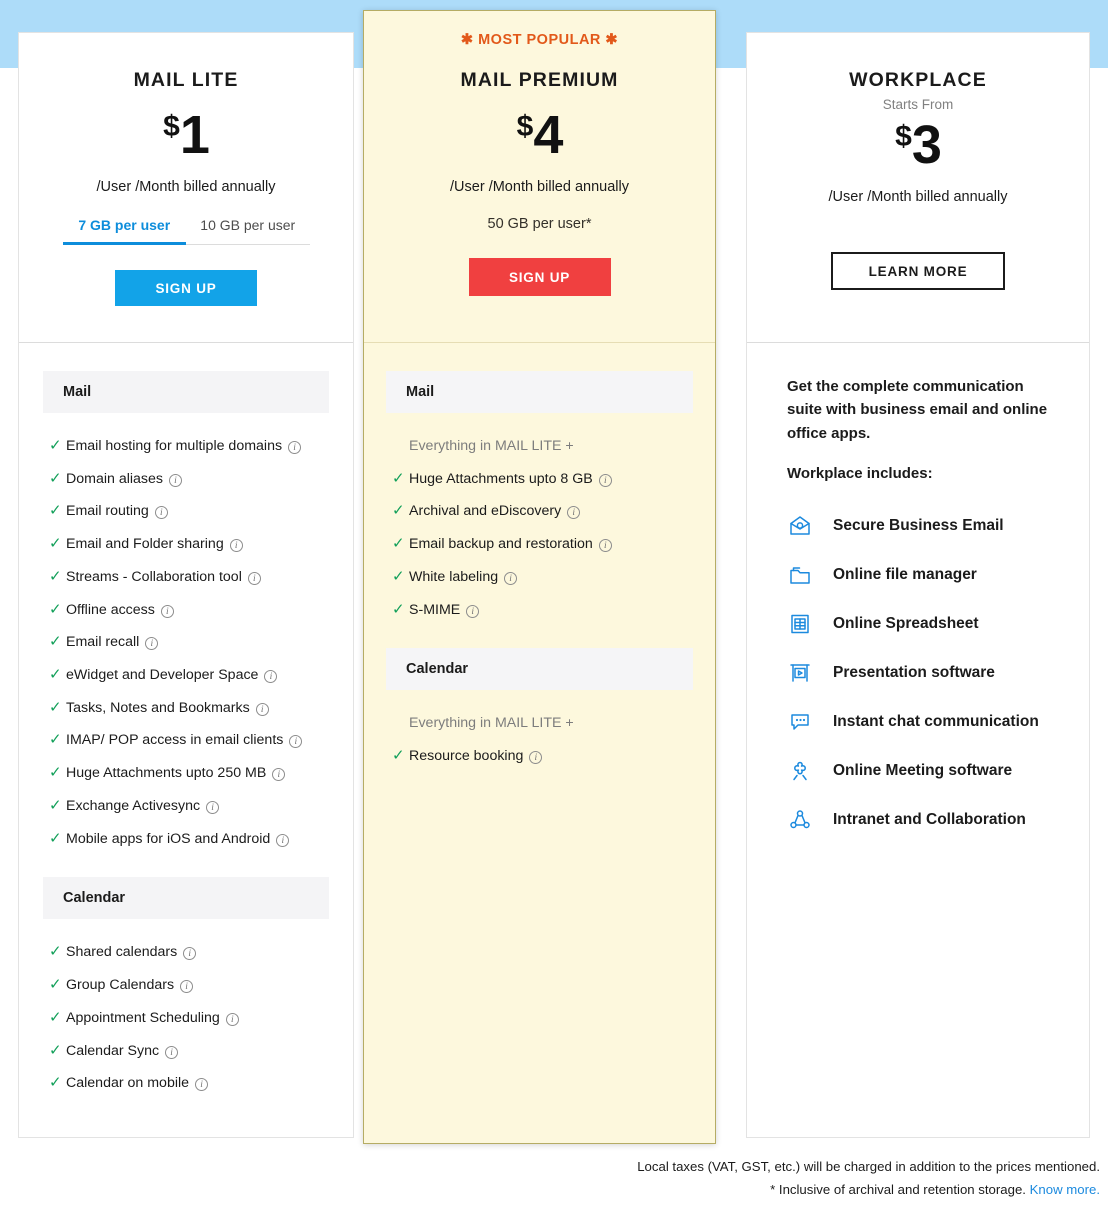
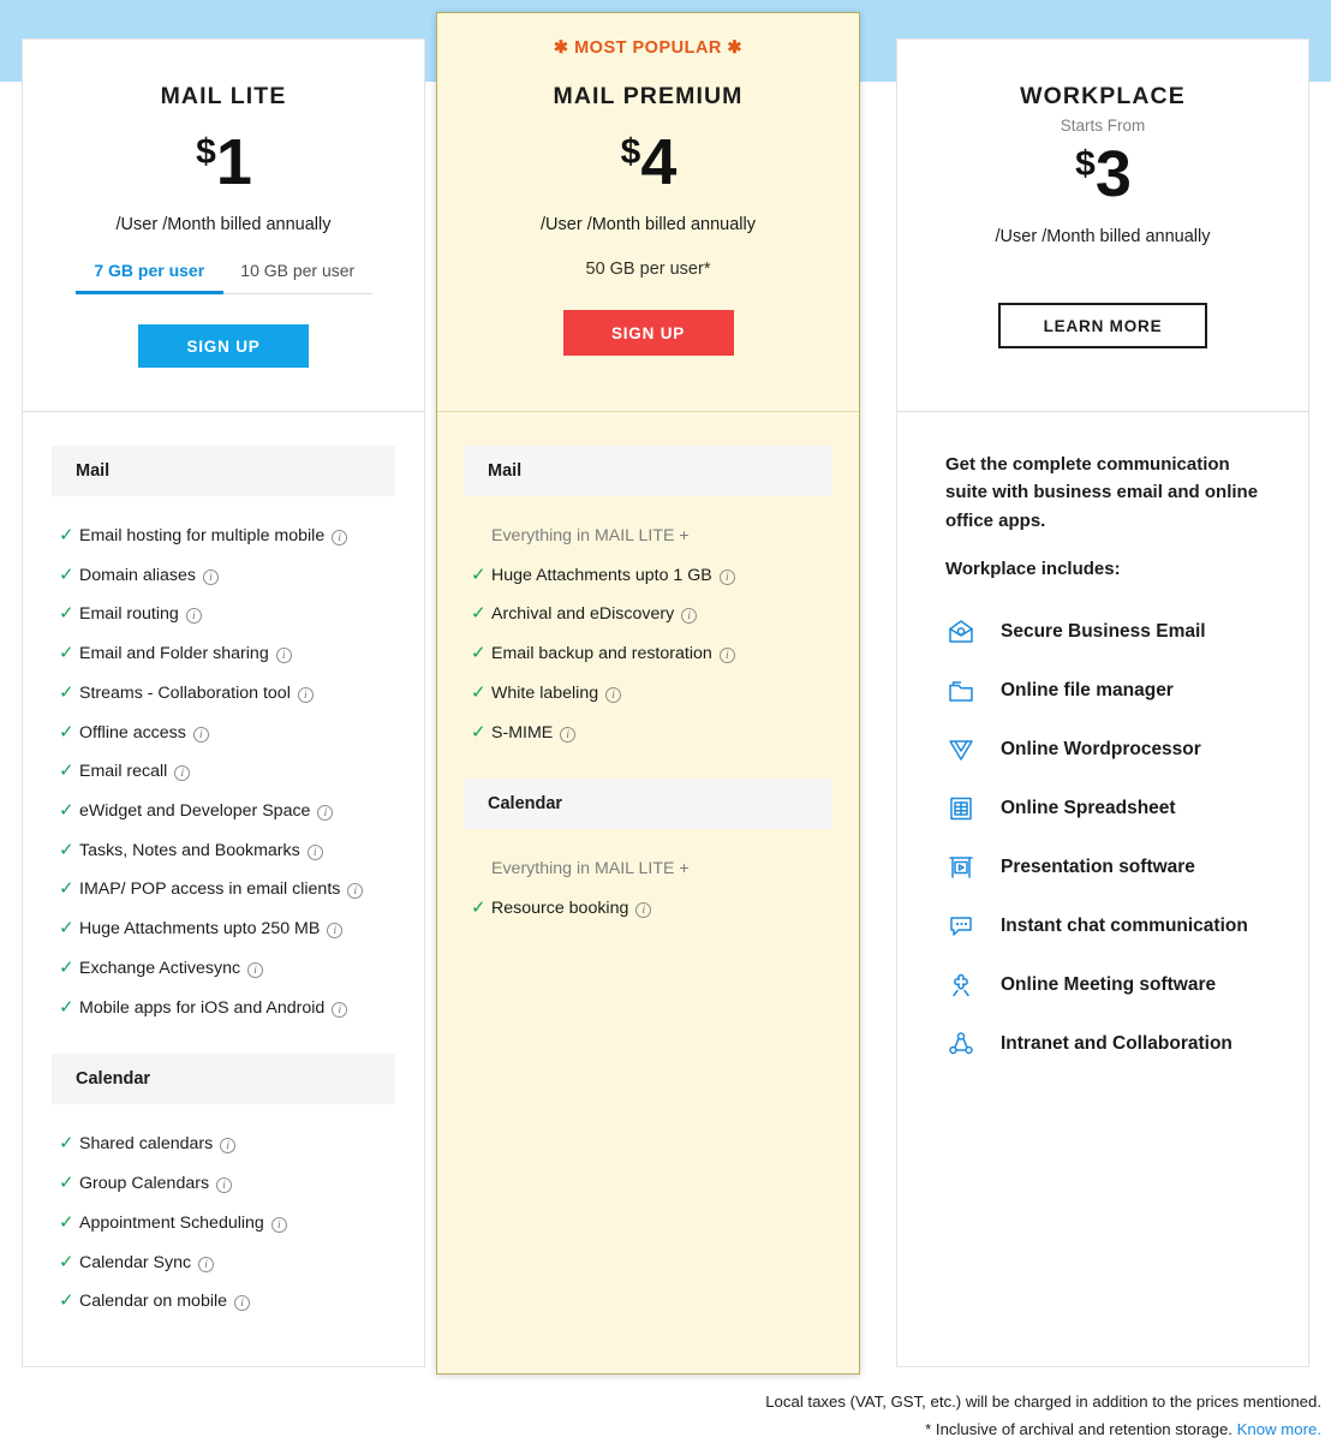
  MAIL LITE
  $
  1
  /User /Month billed annually
  7 GB per user
  10 GB per user
  SIGN UP
  Mail
  ✓
- Email hosting for multiple domains
+ Email hosting for multiple mobile
  i
  ✓
  Domain aliases
  i
  ✓
  Email routing
  i
  ✓
  Email and Folder sharing
  i
  ✓
  Streams - Collaboration tool
  i
  ✓
  Offline access
  i
  ✓
  Email recall
  i
  ✓
  eWidget and Developer Space
  i
  ✓
  Tasks, Notes and Bookmarks
  i
  ✓
  IMAP/ POP access in email clients
  i
  ✓
  Huge Attachments upto 250 MB
  i
  ✓
  Exchange Activesync
  i
  ✓
  Mobile apps for iOS and Android
  i
  Calendar
  ✓
  Shared calendars
  i
  ✓
  Group Calendars
  i
  ✓
  Appointment Scheduling
  i
  ✓
  Calendar Sync
  i
  ✓
  Calendar on mobile
  i
  ✱ MOST POPULAR ✱
  MAIL PREMIUM
  $
  4
  /User /Month billed annually
  50 GB per user*
  SIGN UP
  Mail
  Everything in MAIL LITE +
  ✓
- Huge Attachments upto 8 GB
+ Huge Attachments upto 1 GB
  i
  ✓
  Archival and eDiscovery
  i
  ✓
  Email backup and restoration
  i
  ✓
  White labeling
  i
  ✓
  S-MIME
  i
  Calendar
  Everything in MAIL LITE +
  ✓
  Resource booking
  i
  WORKPLACE
  Starts From
  $
  3
  /User /Month billed annually
  LEARN MORE
  Get the complete communication suite with business email and online office apps.
  Workplace includes:
  Secure Business Email
  Online file manager
+ Online Wordprocessor
  Online Spreadsheet
  Presentation software
  Instant chat communication
  Online Meeting software
  Intranet and Collaboration
  Local taxes (VAT, GST, etc.) will be charged in addition to the prices mentioned.
  * Inclusive of archival and retention storage. Know more.
